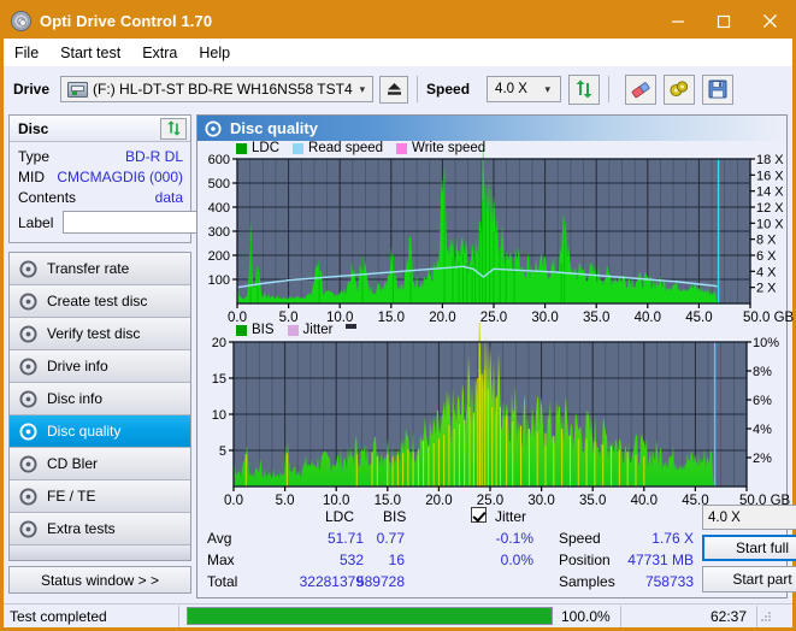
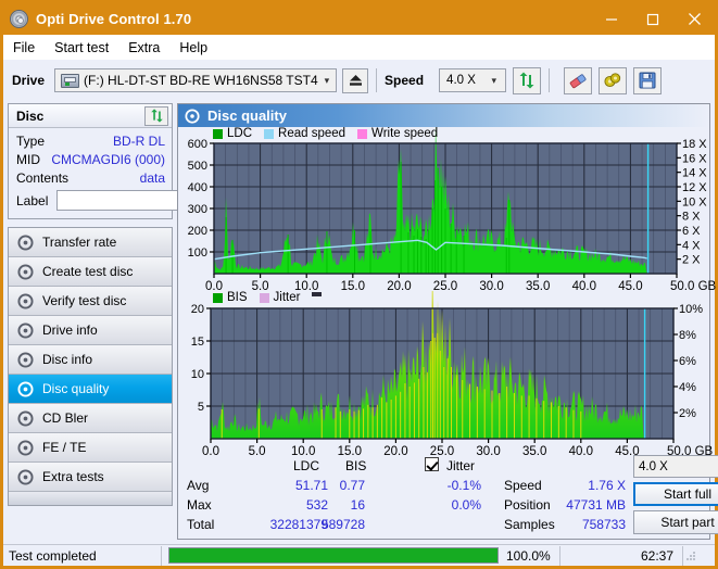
  Opti Drive Control 1.70
  File
  Start test
  Extra
  Help
  Drive
  (F:) HL-DT-ST BD-RE WH16NS58 TST4
  ▾
  Speed
  4.0 X
  ▾
  Disc
  Type
  BD-R DL
  MID
  CMCMAGDI6 (000)
  Contents
  data
  Label
  Transfer rate
  Create test disc
  Verify test disc
  Drive info
  Disc info
  Disc quality
  CD Bler
  FE / TE
  Extra tests
- Status window > >
  Disc quality
  LDC
  Read speed
  Write speed
  100
  200
  300
  400
  500
  600
  2 X
  4 X
  6 X
  8 X
  10 X
  12 X
  14 X
  16 X
  18 X
  0.0
  5.0
  10.0
  15.0
  20.0
  25.0
  30.0
  35.0
  40.0
  45.0
  50.0 GB
  BIS
  Jitter
  5
  10
  15
  20
  2%
  4%
  6%
  8%
  10%
  0.0
  5.0
  10.0
  15.0
  20.0
  25.0
  30.0
  35.0
  40.0
  45.0
  50.0 GB
  LDC
  BIS
  Jitter
  Avg
  51.71
  0.77
  -0.1%
  Max
  532
  16
  0.0%
  Total
  32281379
  589728
  Speed
  1.76 X
  Position
  47731 MB
  Samples
  758733
  4.0 X
  Start full
  Start part
  Test completed
  100.0%
  62:37
